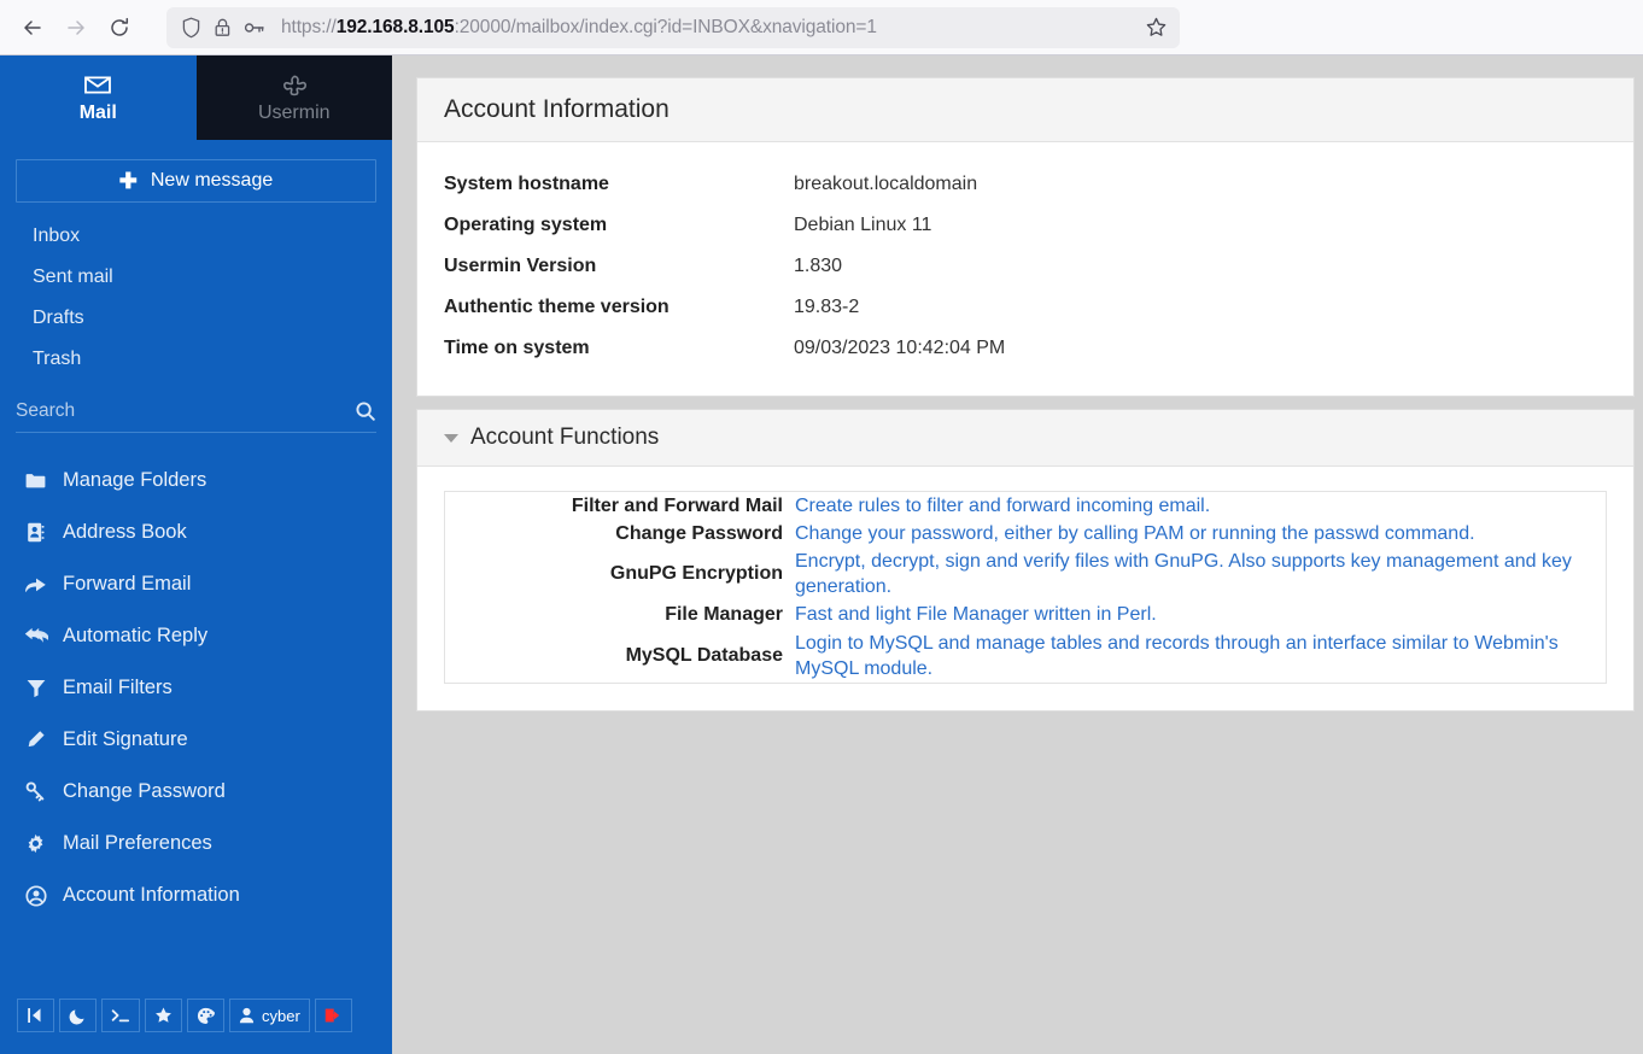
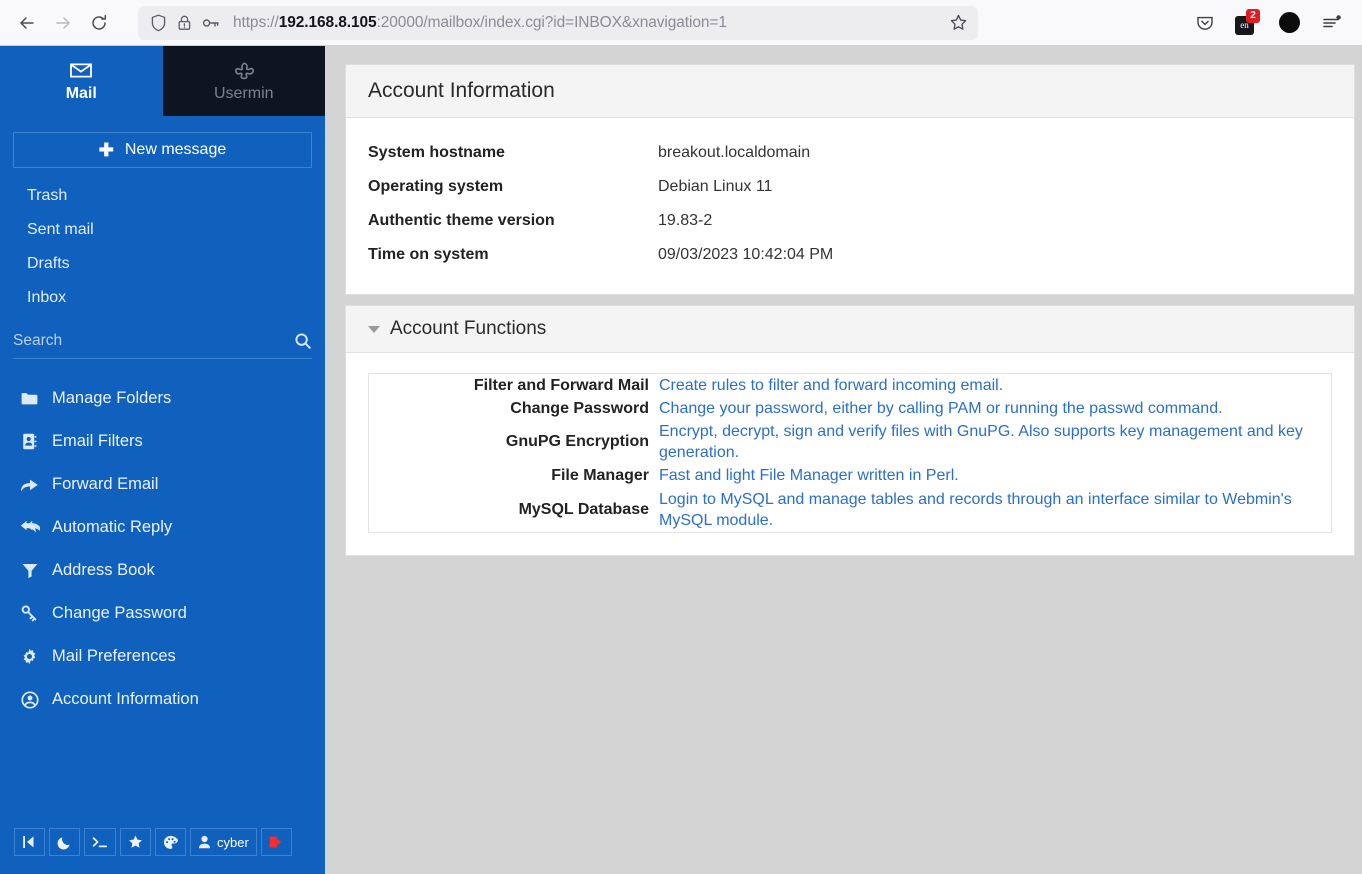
  https://192.168.8.105:20000/mailbox/index.cgi?id=INBOX&xnavigation=1
+ en
+ 2
  Mail
  Usermin
  ✚
  New message
- Inbox
+ Trash
  Sent mail
  Drafts
- Trash
+ Inbox
  Search
  Manage Folders
- Address Book
+ Email Filters
  Forward Email
  Automatic Reply
- Email Filters
+ Address Book
- Edit Signature
  Change Password
  Mail Preferences
  Account Information
  cyber
  Account Information
  System hostname	breakout.localdomain
  Operating system	Debian Linux 11
- Usermin Version	1.830
  Authentic theme version	19.83-2
  Time on system	09/03/2023 10:42:04 PM
  Account Functions
  Filter and Forward Mail	Create rules to filter and forward incoming email.
  Change Password	Change your password, either by calling PAM or running the passwd command.
  GnuPG Encryption	Encrypt, decrypt, sign and verify files with GnuPG. Also supports key management and key generation.
  File Manager	Fast and light File Manager written in Perl.
  MySQL Database	Login to MySQL and manage tables and records through an interface similar to Webmin's MySQL module.
